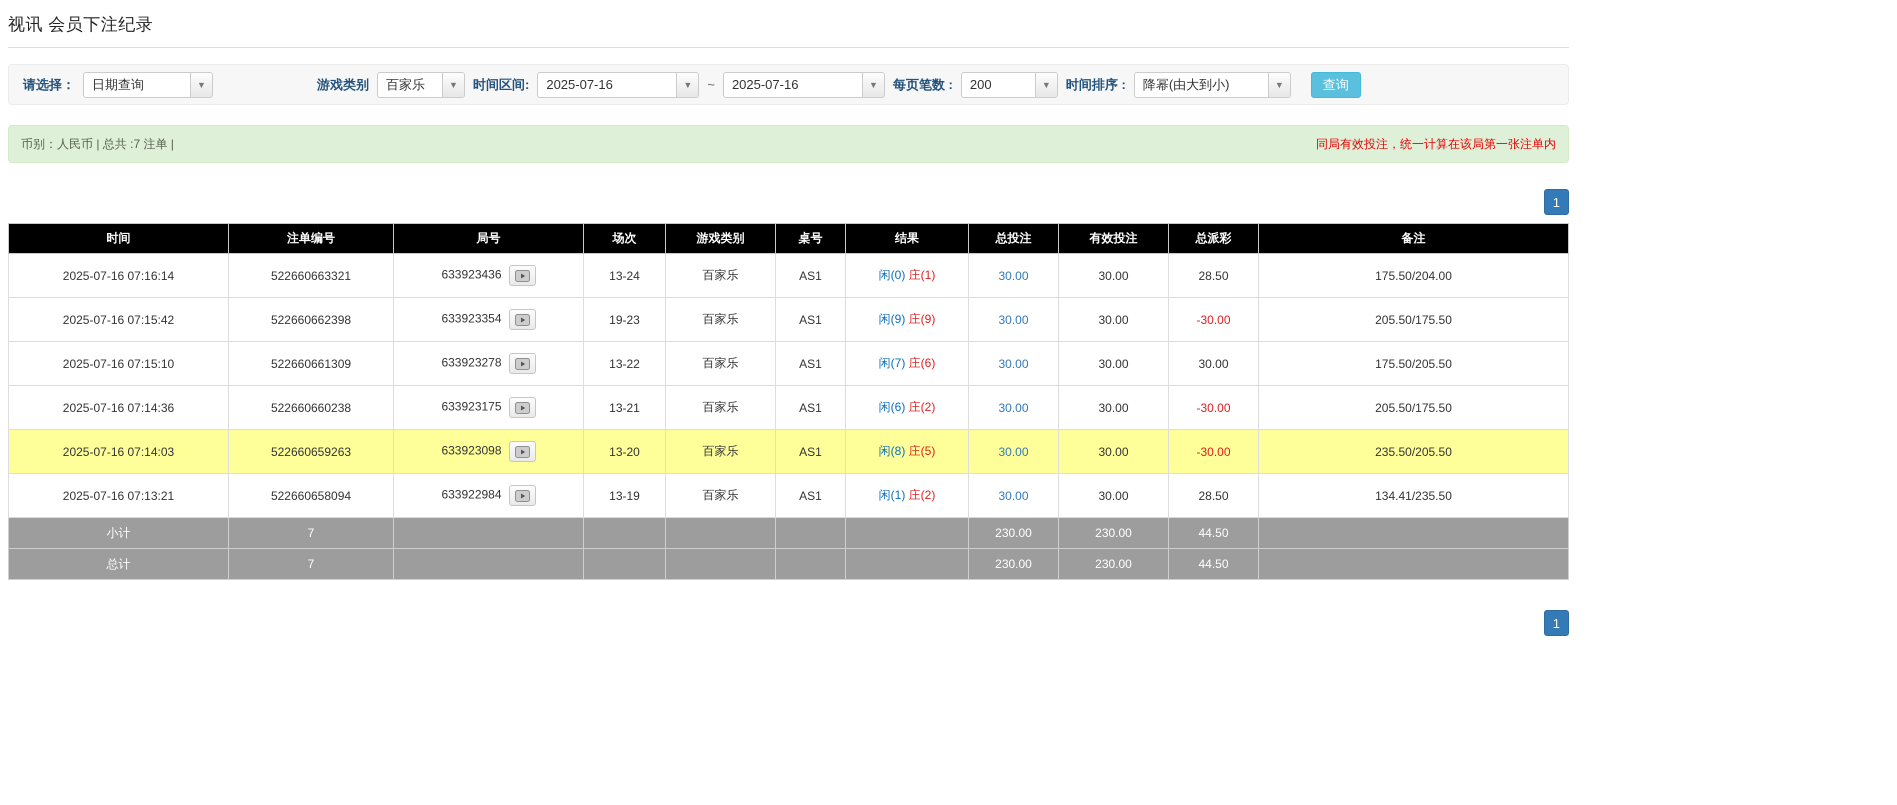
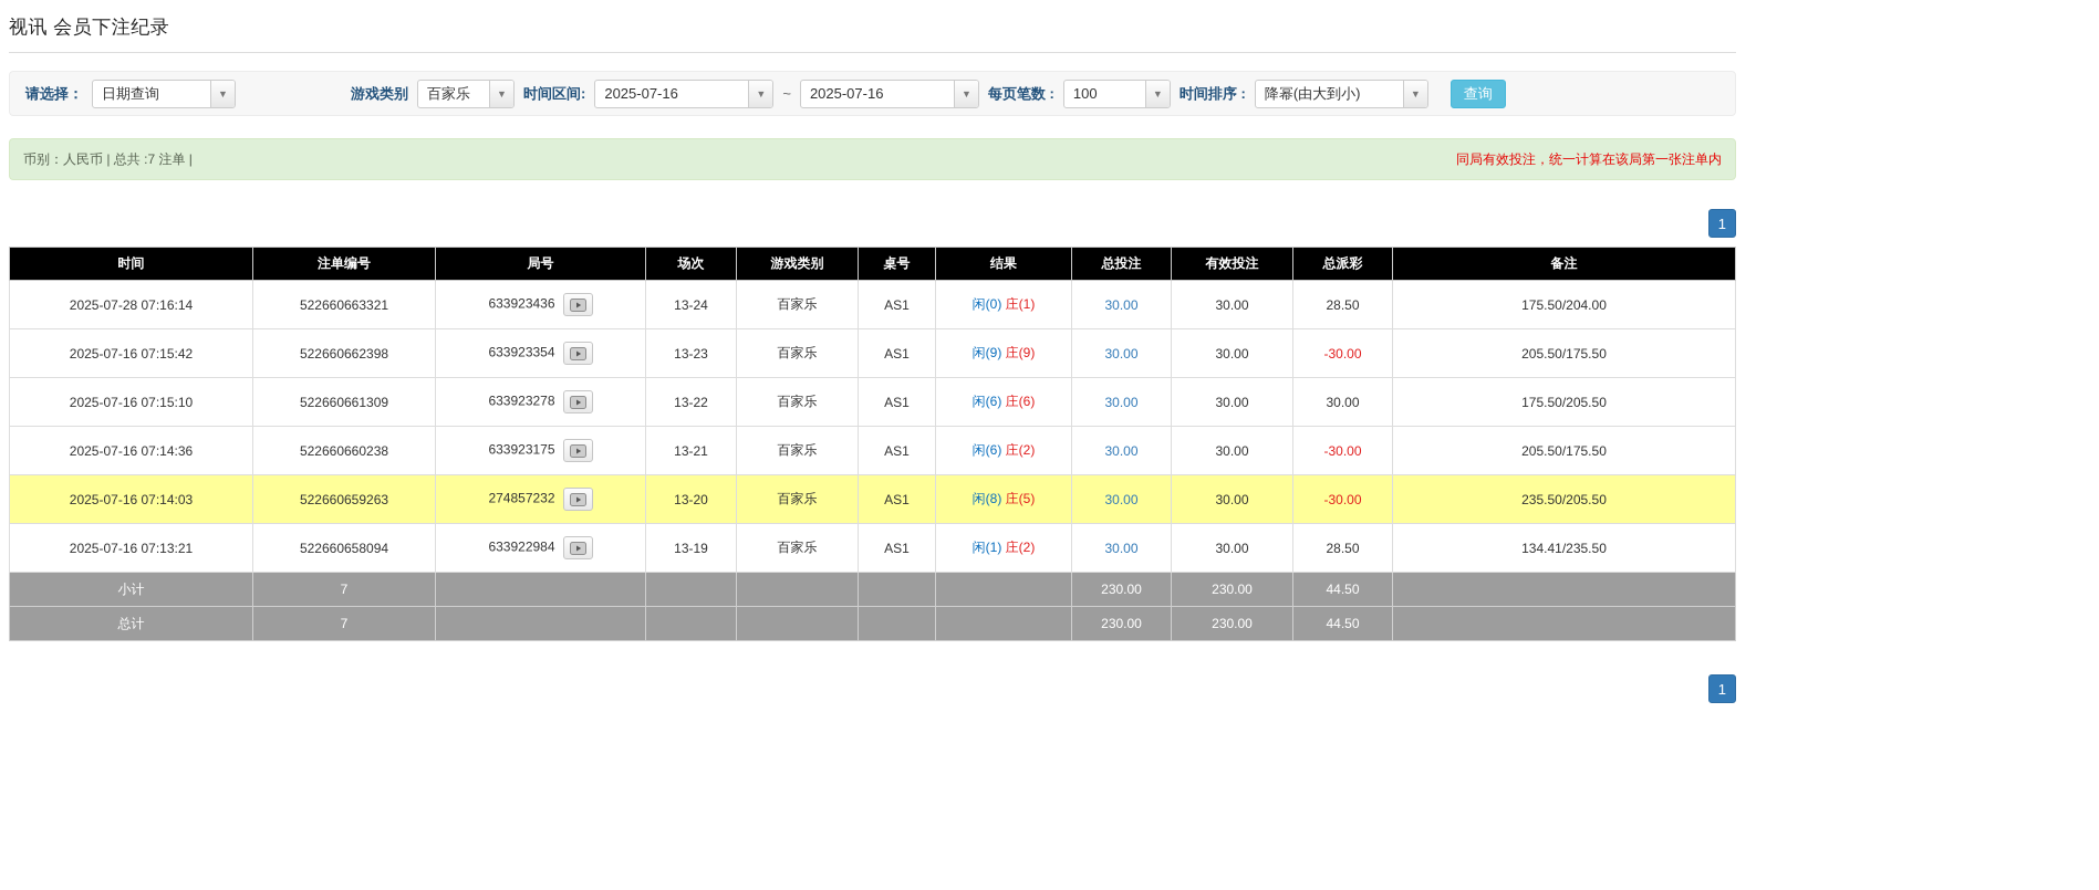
  视讯 会员下注纪录
  请选择：
  日期查询
  ▼
  游戏类别
  百家乐
  ▼
  时间区间:
  2025-07-16
  ▼
  ~
  2025-07-16
  ▼
  每页笔数 :
- 200
+ 100
  ▼
  时间排序 :
  降幂(由大到小)
  ▼
  查询
  币别：人民币 | 总共 :7 注单 |
  同局有效投注，统一计算在该局第一张注单内
  1
  时间	注单编号	局号	场次	游戏类别	桌号	结果	总投注	有效投注	总派彩	备注
- 2025-07-16 07:16:14	522660663321	633923436	13-24	百家乐	AS1	闲(0) 庄(1)	30.00	30.00	28.50	175.50/204.00
+ 2025-07-28 07:16:14	522660663321	633923436	13-24	百家乐	AS1	闲(0) 庄(1)	30.00	30.00	28.50	175.50/204.00
- 2025-07-16 07:15:42	522660662398	633923354	19-23	百家乐	AS1	闲(9) 庄(9)	30.00	30.00	-30.00	205.50/175.50
+ 2025-07-16 07:15:42	522660662398	633923354	13-23	百家乐	AS1	闲(9) 庄(9)	30.00	30.00	-30.00	205.50/175.50
- 2025-07-16 07:15:10	522660661309	633923278	13-22	百家乐	AS1	闲(7) 庄(6)	30.00	30.00	30.00	175.50/205.50
+ 2025-07-16 07:15:10	522660661309	633923278	13-22	百家乐	AS1	闲(6) 庄(6)	30.00	30.00	30.00	175.50/205.50
  2025-07-16 07:14:36	522660660238	633923175	13-21	百家乐	AS1	闲(6) 庄(2)	30.00	30.00	-30.00	205.50/175.50
- 2025-07-16 07:14:03	522660659263	633923098	13-20	百家乐	AS1	闲(8) 庄(5)	30.00	30.00	-30.00	235.50/205.50
+ 2025-07-16 07:14:03	522660659263	274857232	13-20	百家乐	AS1	闲(8) 庄(5)	30.00	30.00	-30.00	235.50/205.50
  2025-07-16 07:13:21	522660658094	633922984	13-19	百家乐	AS1	闲(1) 庄(2)	30.00	30.00	28.50	134.41/235.50
  小计	7						230.00	230.00	44.50
  总计	7						230.00	230.00	44.50
  1
